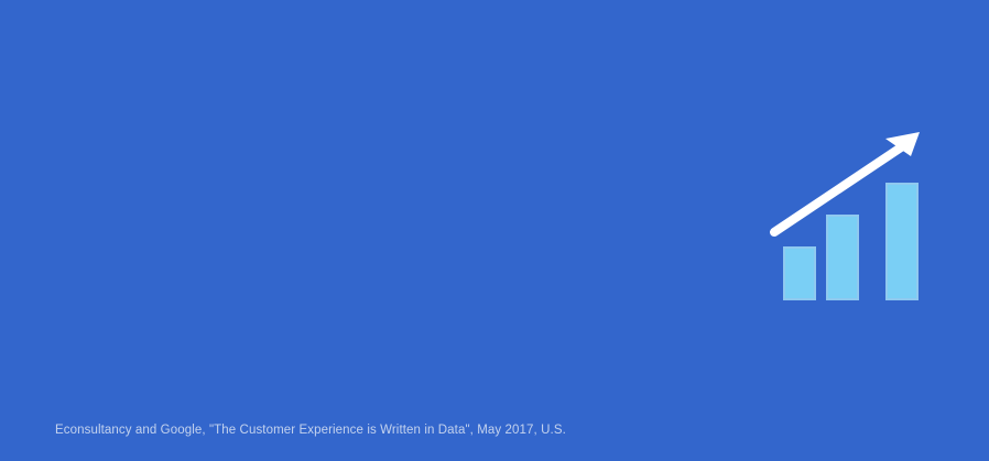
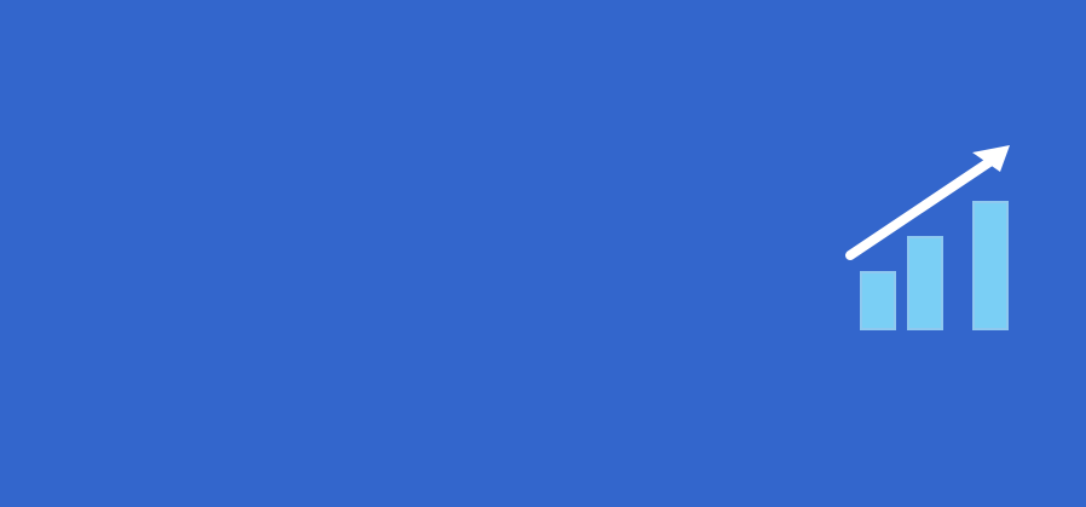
- Econsultancy and Google, "The Customer Experience is Written in Data", May 2017, U.S.
